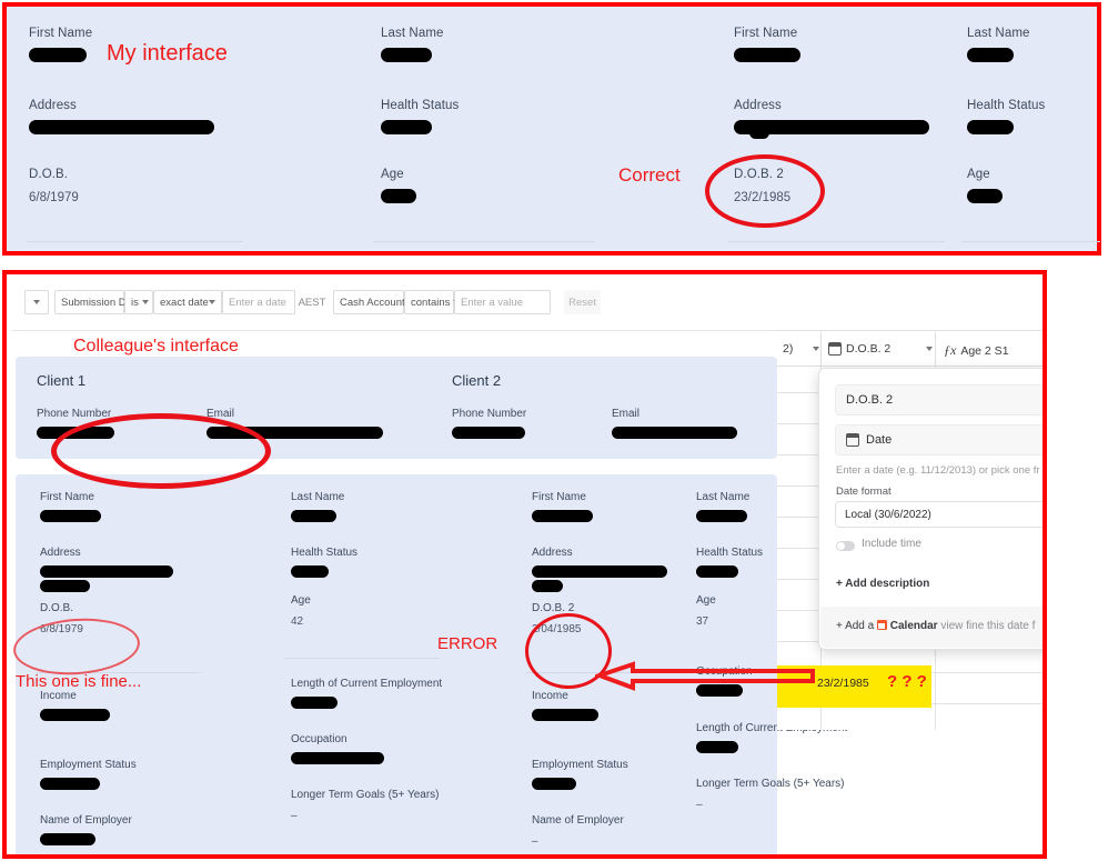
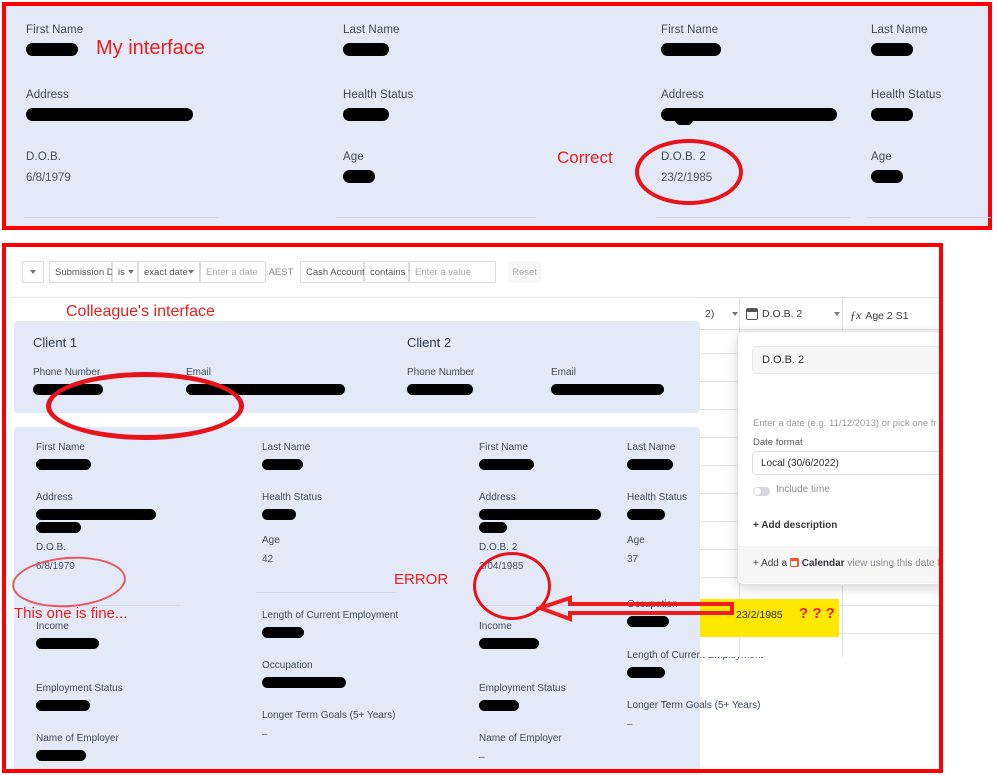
  First Name
  Last Name
  Address
  Health Status
  D.O.B.
  6/8/1979
  Age
  First Name
  Last Name
  Address
  Health Status
  D.O.B. 2
  23/2/1985
  Age
  My interface
  Correct
  Submission D
  is
  exact date
  Enter a date
  AEST
  Cash Accoun
  contains
  Enter a value
  Reset
  Client 1
  Client 2
  Phone Number
  Email
  Phone Number
  Email
  First Name
  Last Name
  Address
  Health Status
  D.O.B.
  6/8/1979
  Age
  42
  Income
  Length of Current Employment
  Employment Status
  Occupation
  Name of Employer
  Longer Term Goals (5+ Years)
  –
  First Name
  Last Name
  Address
  Health Status
  D.O.B. 2
  2/04/1985
  Age
  37
  Income
  Employment Status
  Name of Employer
  –
  Longer Term Goals (5+ Years)
  –
  2)
  D.O.B. 2
  ƒx
  Age 2 S1
  D.O.B. 2
- Date
  Enter a date (e.g. 11/12/2013) or pick one fr
  Date format
  Local (30/6/2022)
  Include time
  + Add description
- + Add a Calendar view fine this date f
+ + Add a Calendar view using this date f
  23/2/1985
  ? ? ?
  Colleague's interface
  This one is fine...
  ERROR
